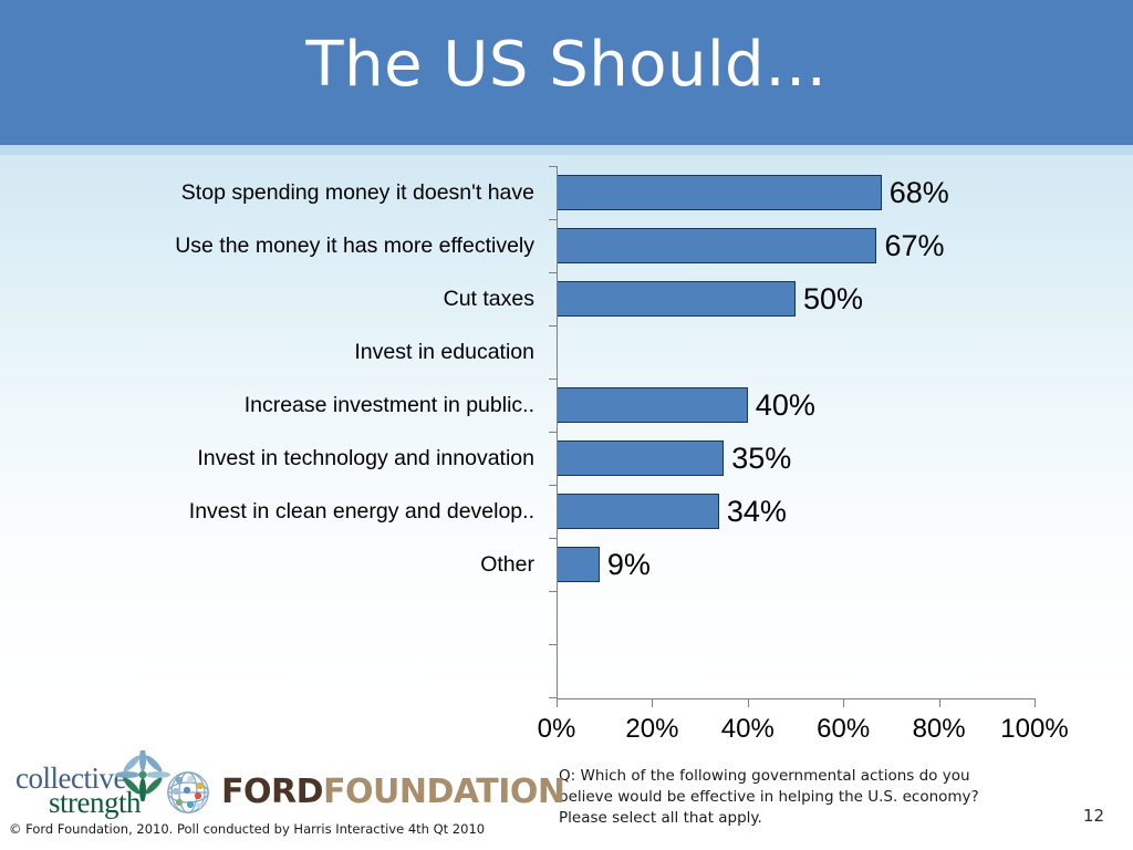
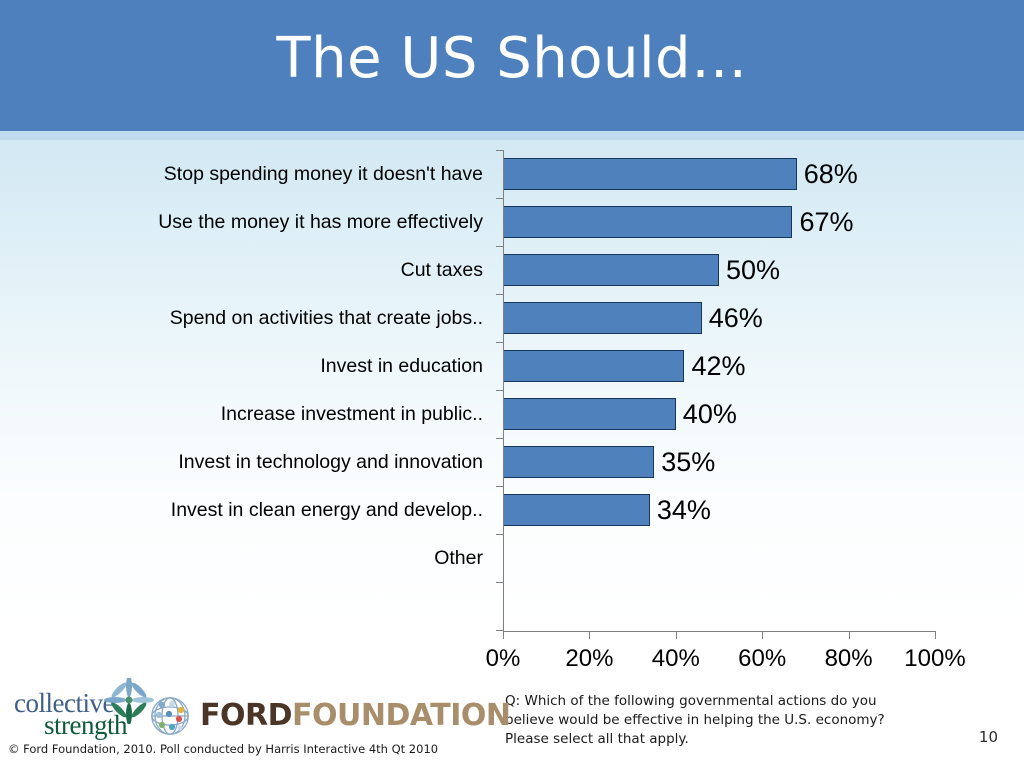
  The US Should…
  Stop spending money it doesn't have
  68%
  Use the money it has more effectively
  67%
  Cut taxes
  50%
+ Spend on activities that create jobs..
+ 46%
  Invest in education
+ 42%
  Increase investment in public..
  40%
  Invest in technology and innovation
  35%
  Invest in clean energy and develop..
  34%
  Other
- 9%
  Q: Which of the following governmental actions do you believe would be effective in helping the U.S. economy? Please select all that apply.
- 12
+ 10
  © Ford Foundation, 2010. Poll conducted by Harris Interactive 4th Qt 2010
  collective
  strength
  FORDFOUNDATION
  0%
  20%
  40%
  60%
  80%
  100%
